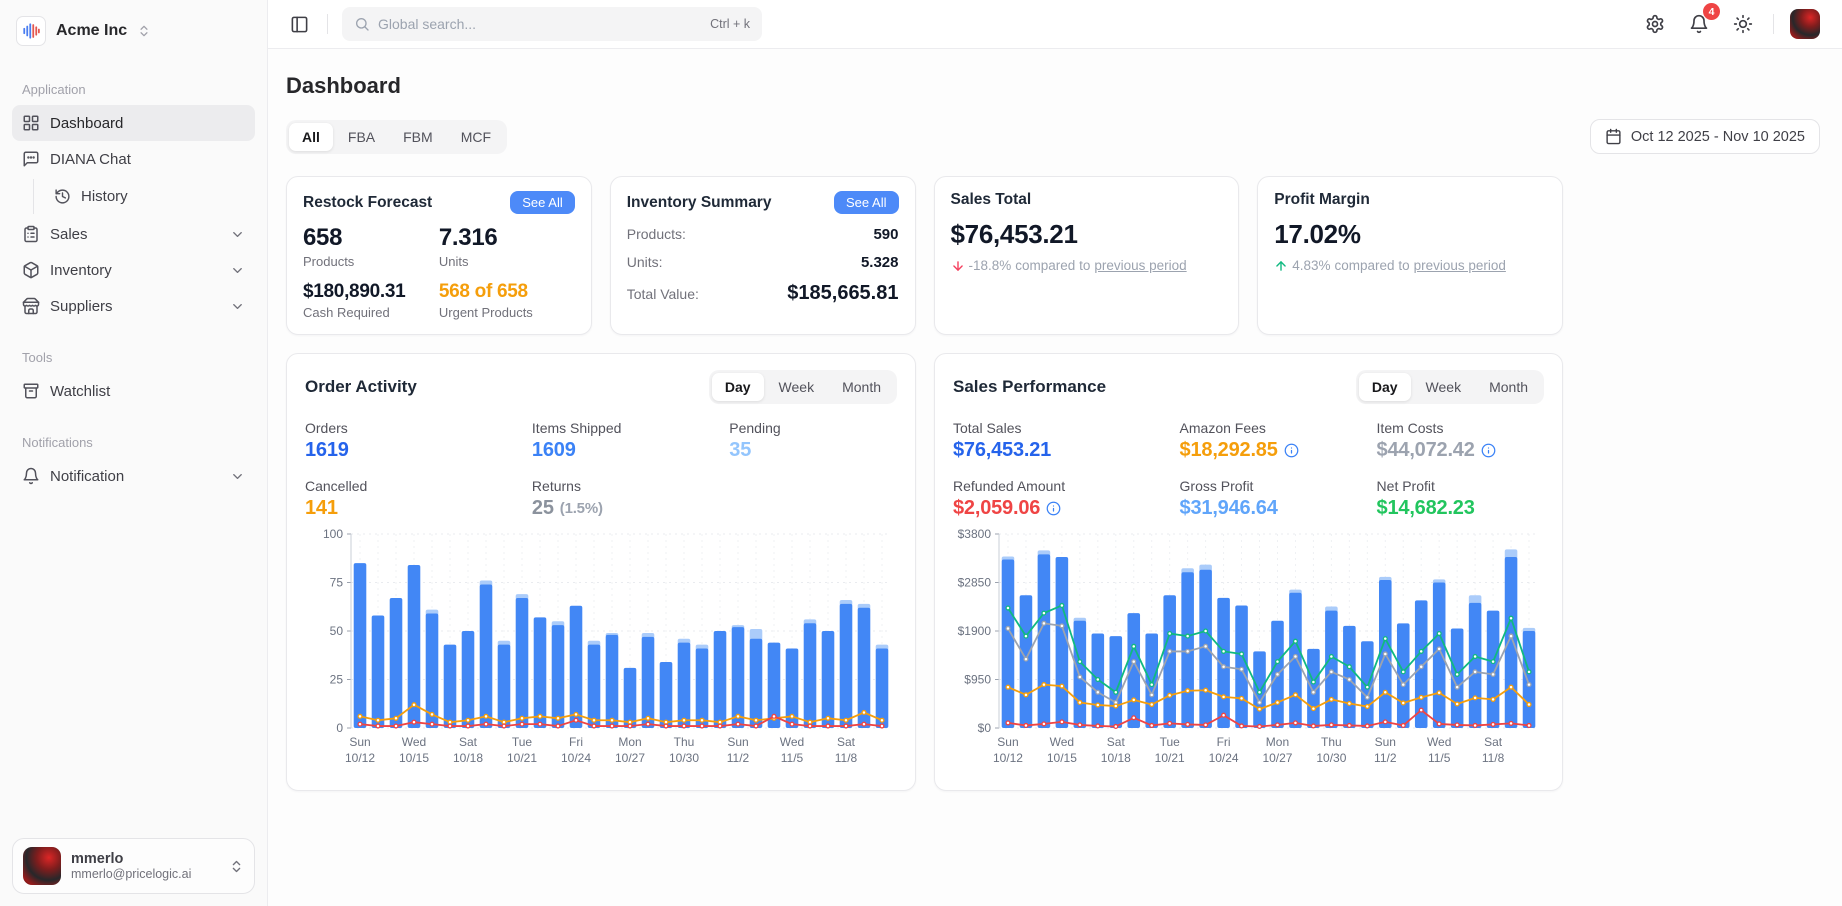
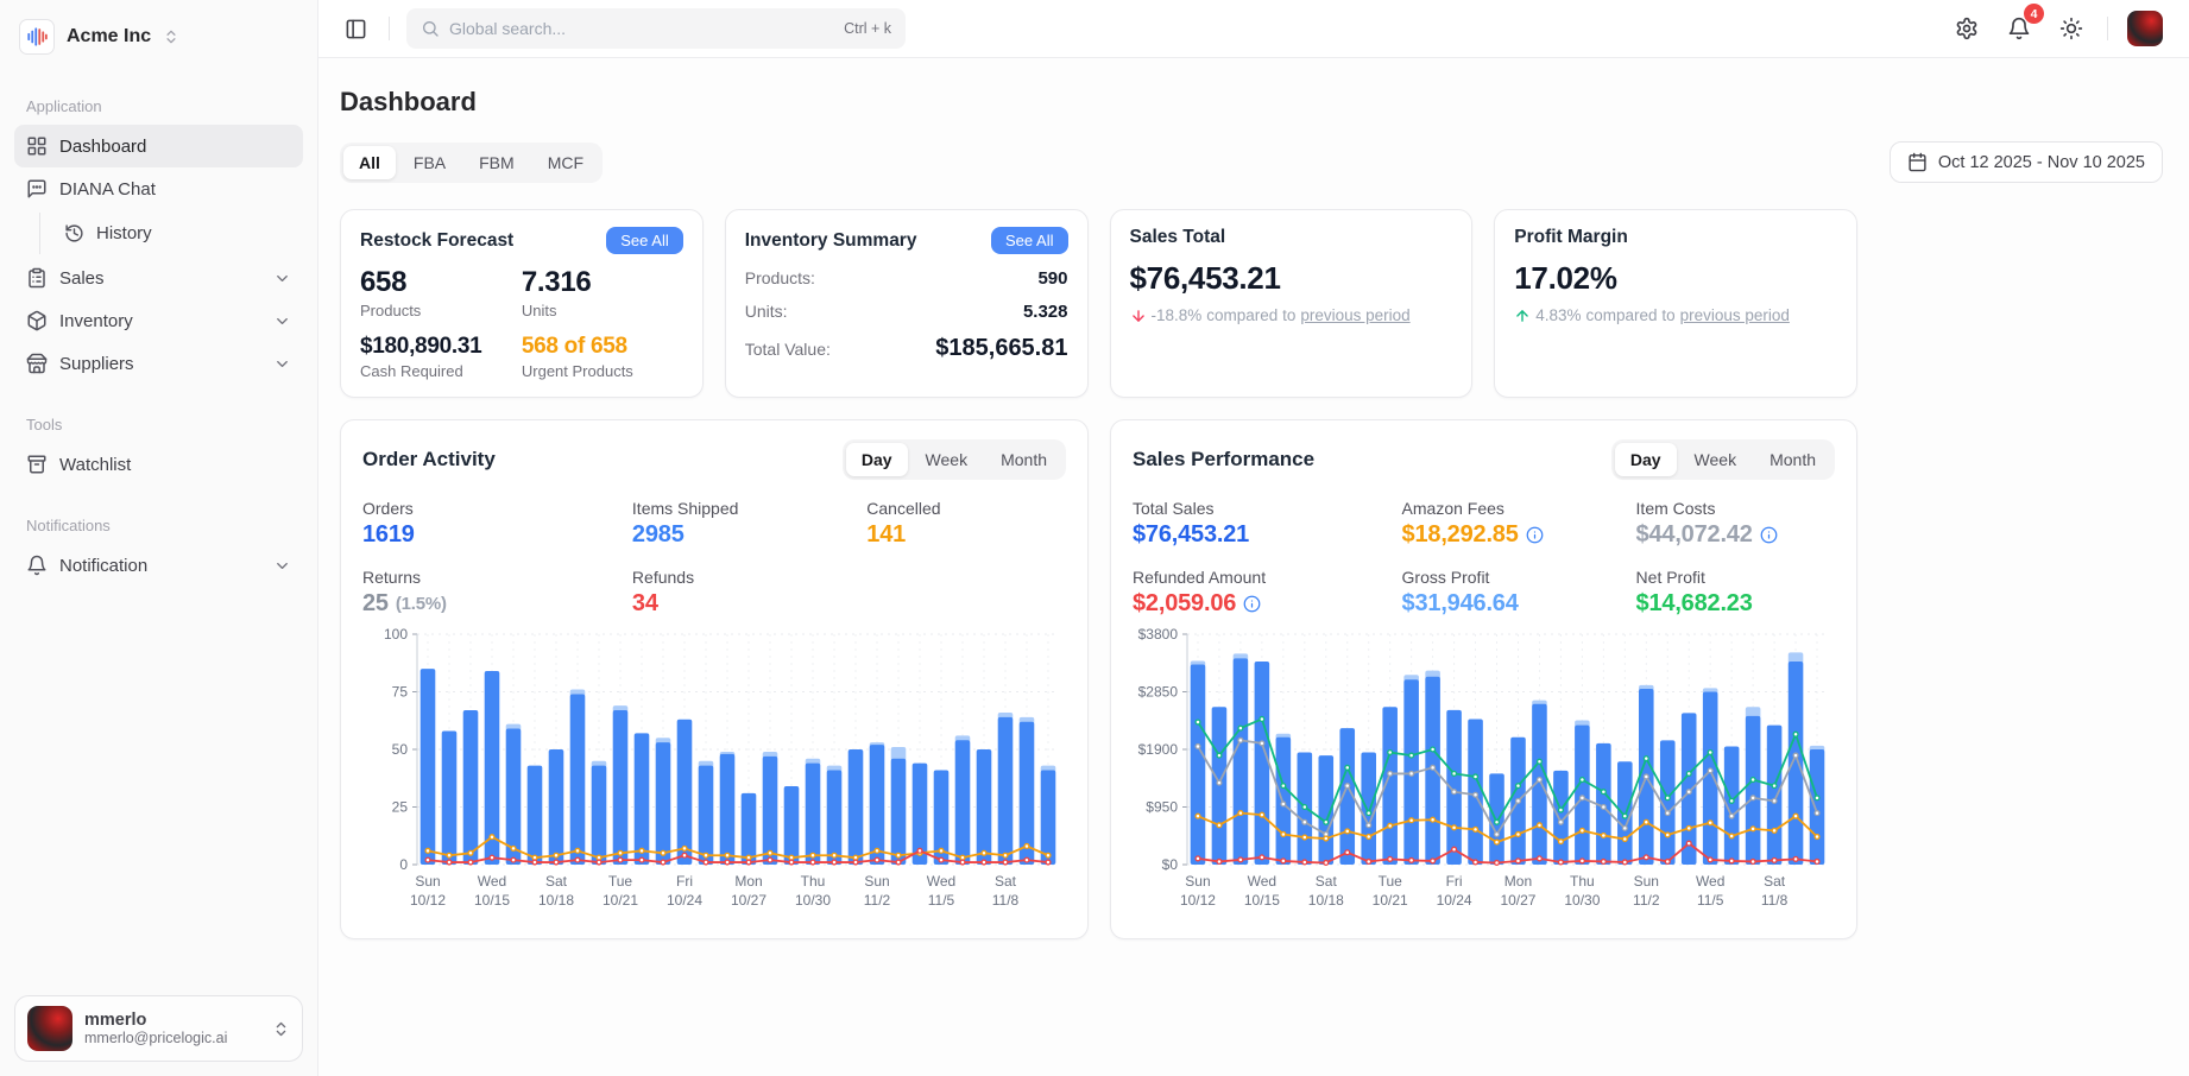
  Acme Inc
  Application
  Dashboard
  DIANA Chat
  History
  Sales
  Inventory
  Suppliers
  Tools
  Watchlist
  Notifications
  Notification
  mmerlo
  mmerlo@pricelogic.ai
  Global search...
  Ctrl + k
  4
  Dashboard
  All
  FBA
  FBM
  MCF
  Oct 12 2025 - Nov 10 2025
  Restock Forecast
  See All
  658
  Products
  7.316
  Units
  $180,890.31
  Cash Required
  568 of 658
  Urgent Products
  Inventory Summary
  See All
  Products:
  590
  Units:
  5.328
  Total Value:
  $185,665.81
  Sales Total
  $76,453.21
  -18.8%
  compared to
  previous period
  Profit Margin
  17.02%
  4.83%
  compared to
  previous period
  Order Activity
  Day
  Week
  Month
  Orders
  1619
  Items Shipped
- 1609
+ 2985
- Pending
- 35
  Cancelled
  141
  Returns
  25
  (1.5%)
+ Refunds
+ 34
  0
  25
  50
  75
  100
  Sun
  10/12
  Wed
  10/15
  Sat
  10/18
  Tue
  10/21
  Fri
  10/24
  Mon
  10/27
  Thu
  10/30
  Sun
  11/2
  Wed
  11/5
  Sat
  11/8
  Sales Performance
  Day
  Week
  Month
  Total Sales
  $76,453.21
  Amazon Fees
  $18,292.85
  Item Costs
  $44,072.42
  Refunded Amount
  $2,059.06
  Gross Profit
  $31,946.64
  Net Profit
  $14,682.23
  $0
  $950
  $1900
  $2850
  $3800
  Sun
  10/12
  Wed
  10/15
  Sat
  10/18
  Tue
  10/21
  Fri
  10/24
  Mon
  10/27
  Thu
  10/30
  Sun
  11/2
  Wed
  11/5
  Sat
  11/8
